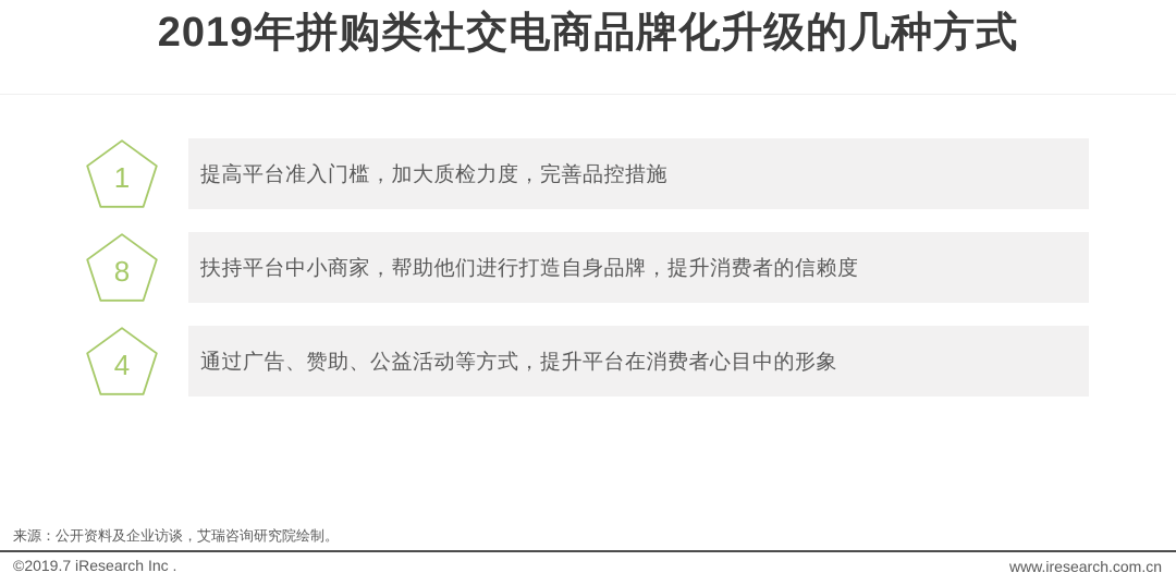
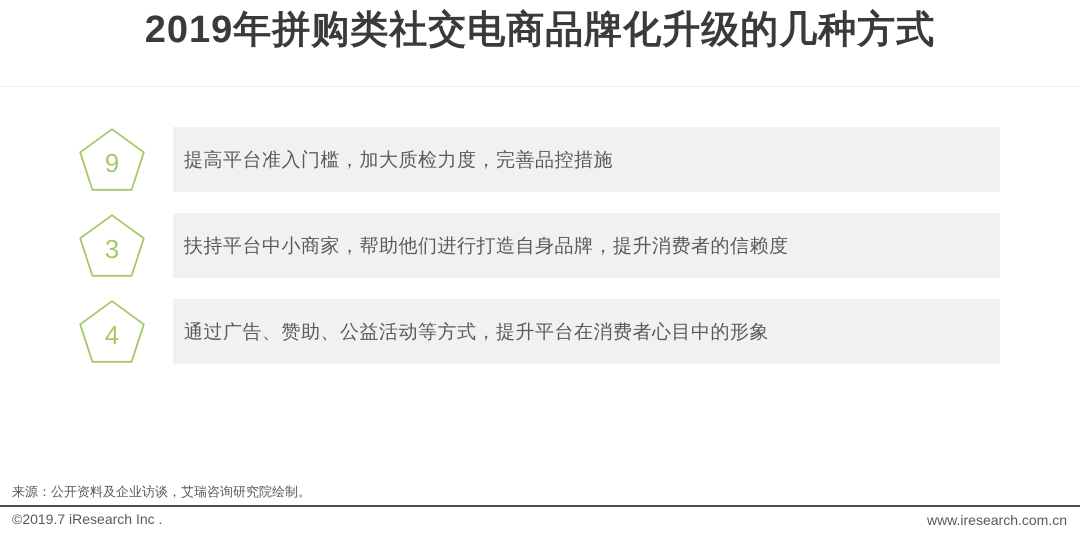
  2019年拼购类社交电商品牌化升级的几种方式
- 1
+ 9
  提高平台准入门槛，加大质检力度，完善品控措施
- 8
+ 3
  扶持平台中小商家，帮助他们进行打造自身品牌，提升消费者的信赖度
  4
  通过广告、赞助、公益活动等方式，提升平台在消费者心目中的形象
  来源：公开资料及企业访谈，艾瑞咨询研究院绘制。
  ©2019.7 iResearch Inc .
  www.iresearch.com.cn
